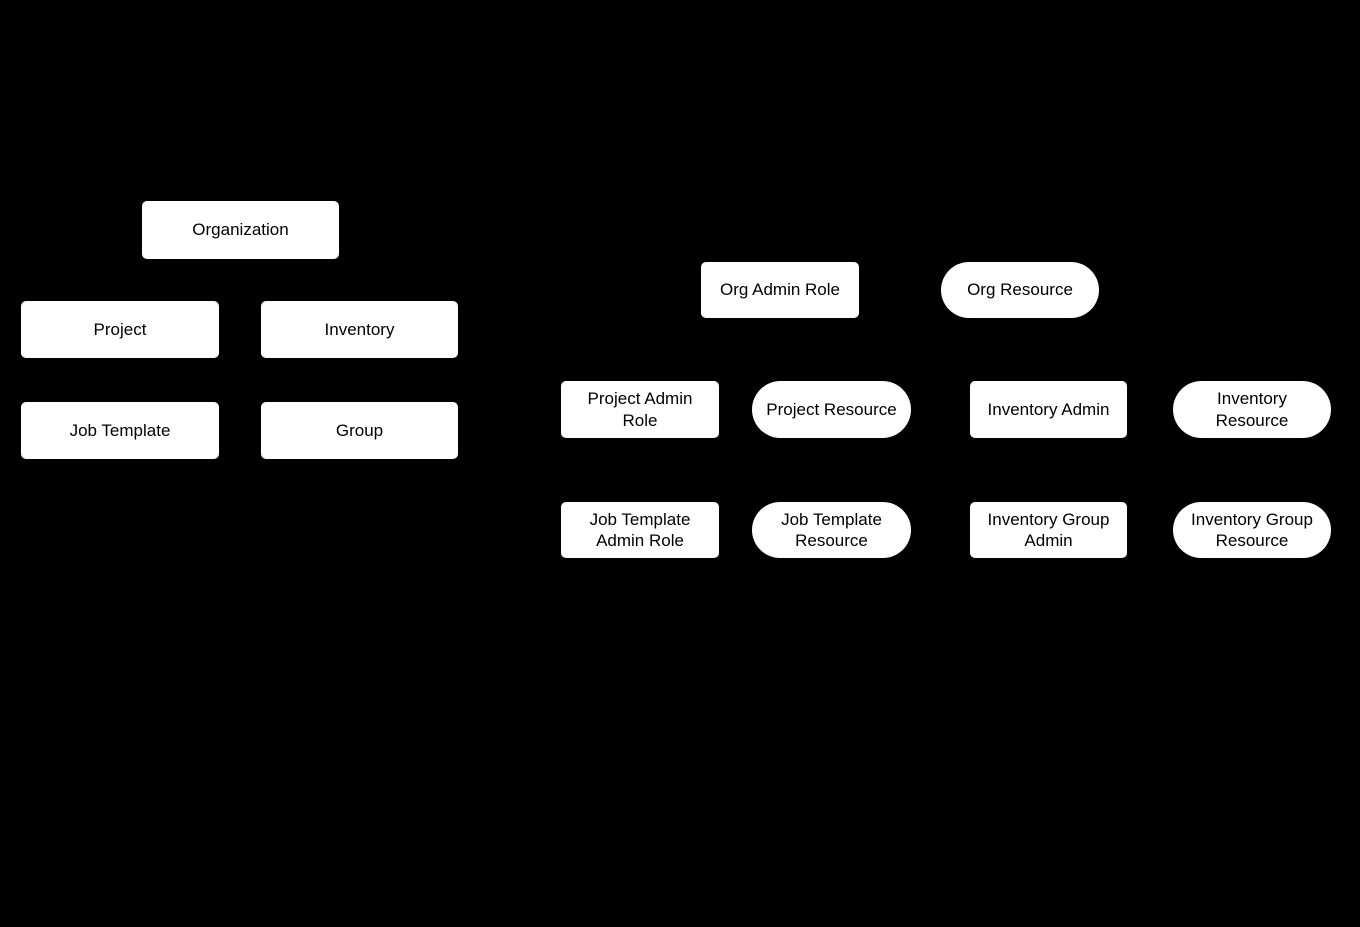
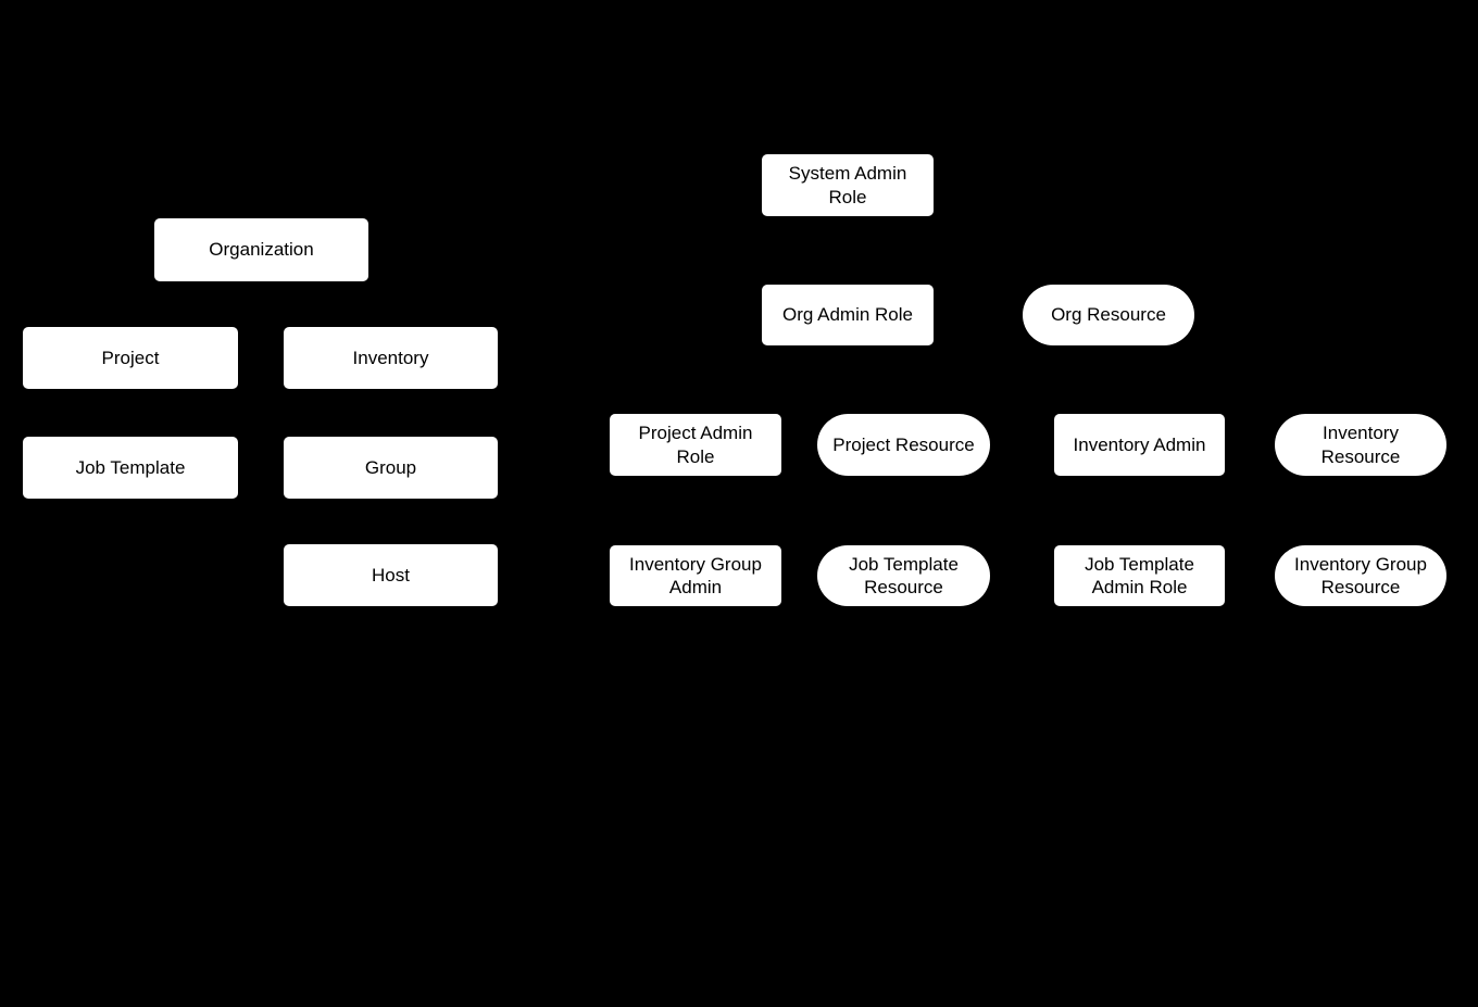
  Organization
  Project
  Inventory
  Job Template
  Group
+ Host
+ System Admin Role
  Org Admin Role
  Org Resource
  Project Admin Role
  Project Resource
  Inventory Admin
  Inventory Resource
- Job Template Admin Role
+ Inventory Group Admin
  Job Template Resource
- Inventory Group Admin
+ Job Template Admin Role
  Inventory Group Resource
